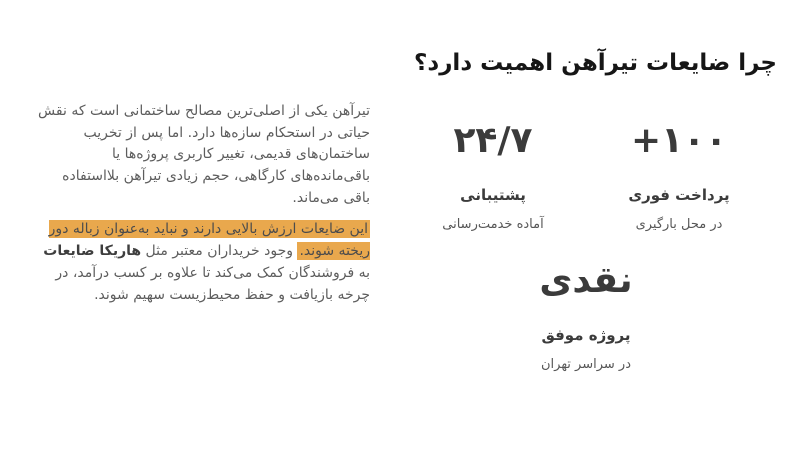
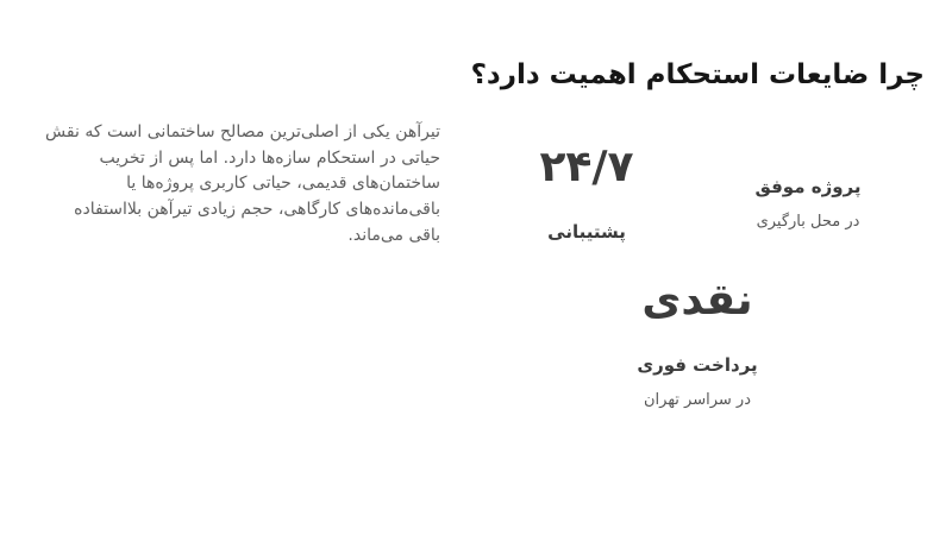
- چرا ضایعات تیرآهن اهمیت دارد؟
+ چرا ضایعات استحکام اهمیت دارد؟
- تیرآهن یکی از اصلی‌ترین مصالح ساختمانی است که نقش حیاتی در استحکام سازه‌ها دارد. اما پس از تخریب ساختمان‌های قدیمی، تغییر کاربری پروژه‌ها یا باقی‌مانده‌های کارگاهی، حجم زیادی تیرآهن بلااستفاده باقی می‌ماند.
+ تیرآهن یکی از اصلی‌ترین مصالح ساختمانی است که نقش حیاتی در استحکام سازه‌ها دارد. اما پس از تخریب ساختمان‌های قدیمی، حیاتی کاربری پروژه‌ها یا باقی‌مانده‌های کارگاهی، حجم زیادی تیرآهن بلااستفاده باقی می‌ماند.
- این ضایعات ارزش بالایی دارند و نباید به‌عنوان زباله دور ریخته شوند. وجود خریداران معتبر مثل هاریکا ضایعات به فروشندگان کمک می‌کند تا علاوه بر کسب درآمد، در چرخه بازیافت و حفظ محیط‌زیست سهیم شوند.
- +۱۰۰
- پرداخت فوری
+ پروژه موفق
  در محل بارگیری
  ۲۴/۷
  پشتیبانی
- آماده خدمت‌رسانی
  نقدی
- پروژه موفق
+ پرداخت فوری
  در سراسر تهران
